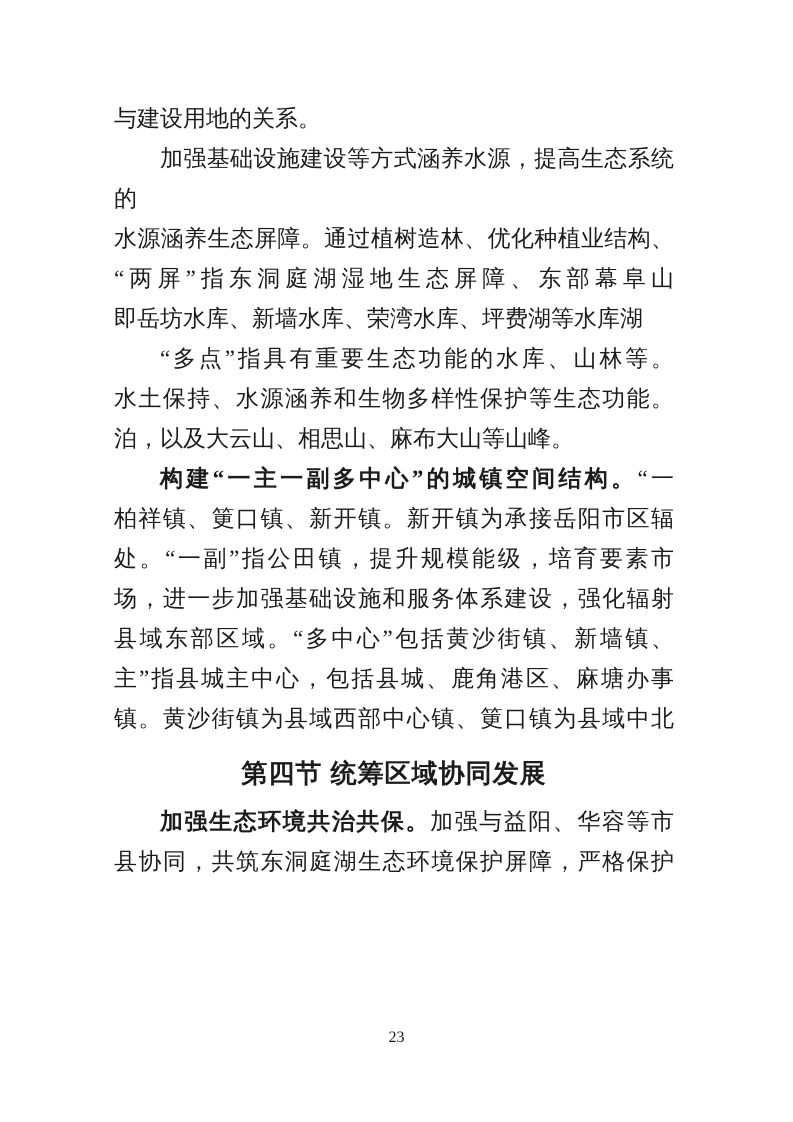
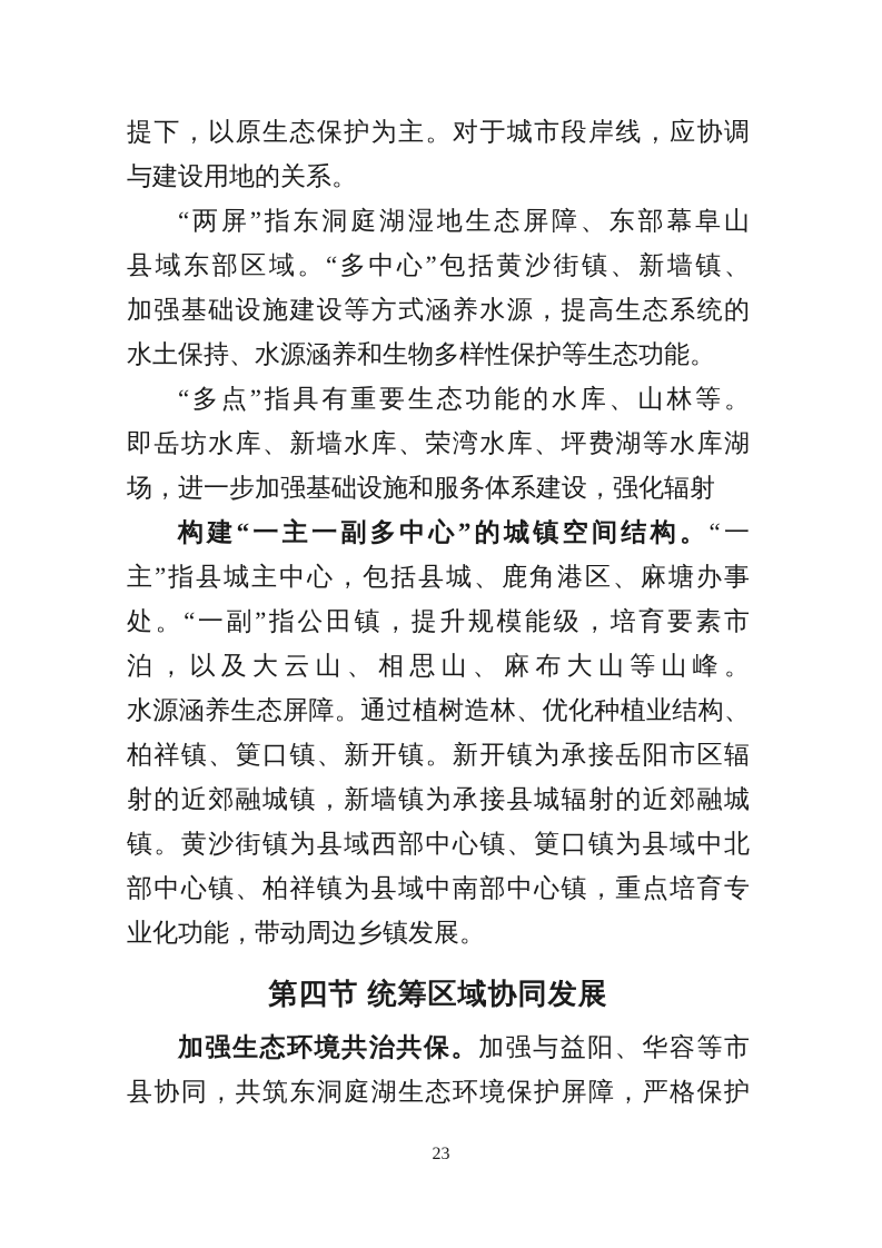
+ 提下，以原生态保护为主。对于城市段岸线，应协调
  与建设用地的关系。
- 加强基础设施建设等方式涵养水源，提高生态系统的
+ “两屏”指东洞庭湖湿地生态屏障、东部幕阜山
- 水源涵养生态屏障。通过植树造林、优化种植业结构、
+ 县域东部区域。“多中心”包括黄沙街镇、新墙镇、
- “两屏”指东洞庭湖湿地生态屏障、东部幕阜山
+ 加强基础设施建设等方式涵养水源，提高生态系统的
- 即岳坊水库、新墙水库、荣湾水库、坪费湖等水库湖
+ 水土保持、水源涵养和生物多样性保护等生态功能。
  “多点”指具有重要生态功能的水库、山林等。
- 水土保持、水源涵养和生物多样性保护等生态功能。
+ 即岳坊水库、新墙水库、荣湾水库、坪费湖等水库湖
- 泊，以及大云山、相思山、麻布大山等山峰。
+ 场，进一步加强基础设施和服务体系建设，强化辐射
  构建“一主一副多中心”的城镇空间结构。“一
- 柏祥镇、筻口镇、新开镇。新开镇为承接岳阳市区辐
+ 主”指县城主中心，包括县城、鹿角港区、麻塘办事
  处。“一副”指公田镇，提升规模能级，培育要素市
- 场，进一步加强基础设施和服务体系建设，强化辐射
+ 泊，以及大云山、相思山、麻布大山等山峰。
- 县域东部区域。“多中心”包括黄沙街镇、新墙镇、
+ 水源涵养生态屏障。通过植树造林、优化种植业结构、
- 主”指县城主中心，包括县城、鹿角港区、麻塘办事
+ 柏祥镇、筻口镇、新开镇。新开镇为承接岳阳市区辐
+ 射的近郊融城镇，新墙镇为承接县城辐射的近郊融城
  镇。黄沙街镇为县域西部中心镇、筻口镇为县域中北
+ 部中心镇、柏祥镇为县域中南部中心镇，重点培育专
+ 业化功能，带动周边乡镇发展。
  第四节 统筹区域协同发展
  加强生态环境共治共保。加强与益阳、华容等市
  县协同，共筑东洞庭湖生态环境保护屏障，严格保护
  23
